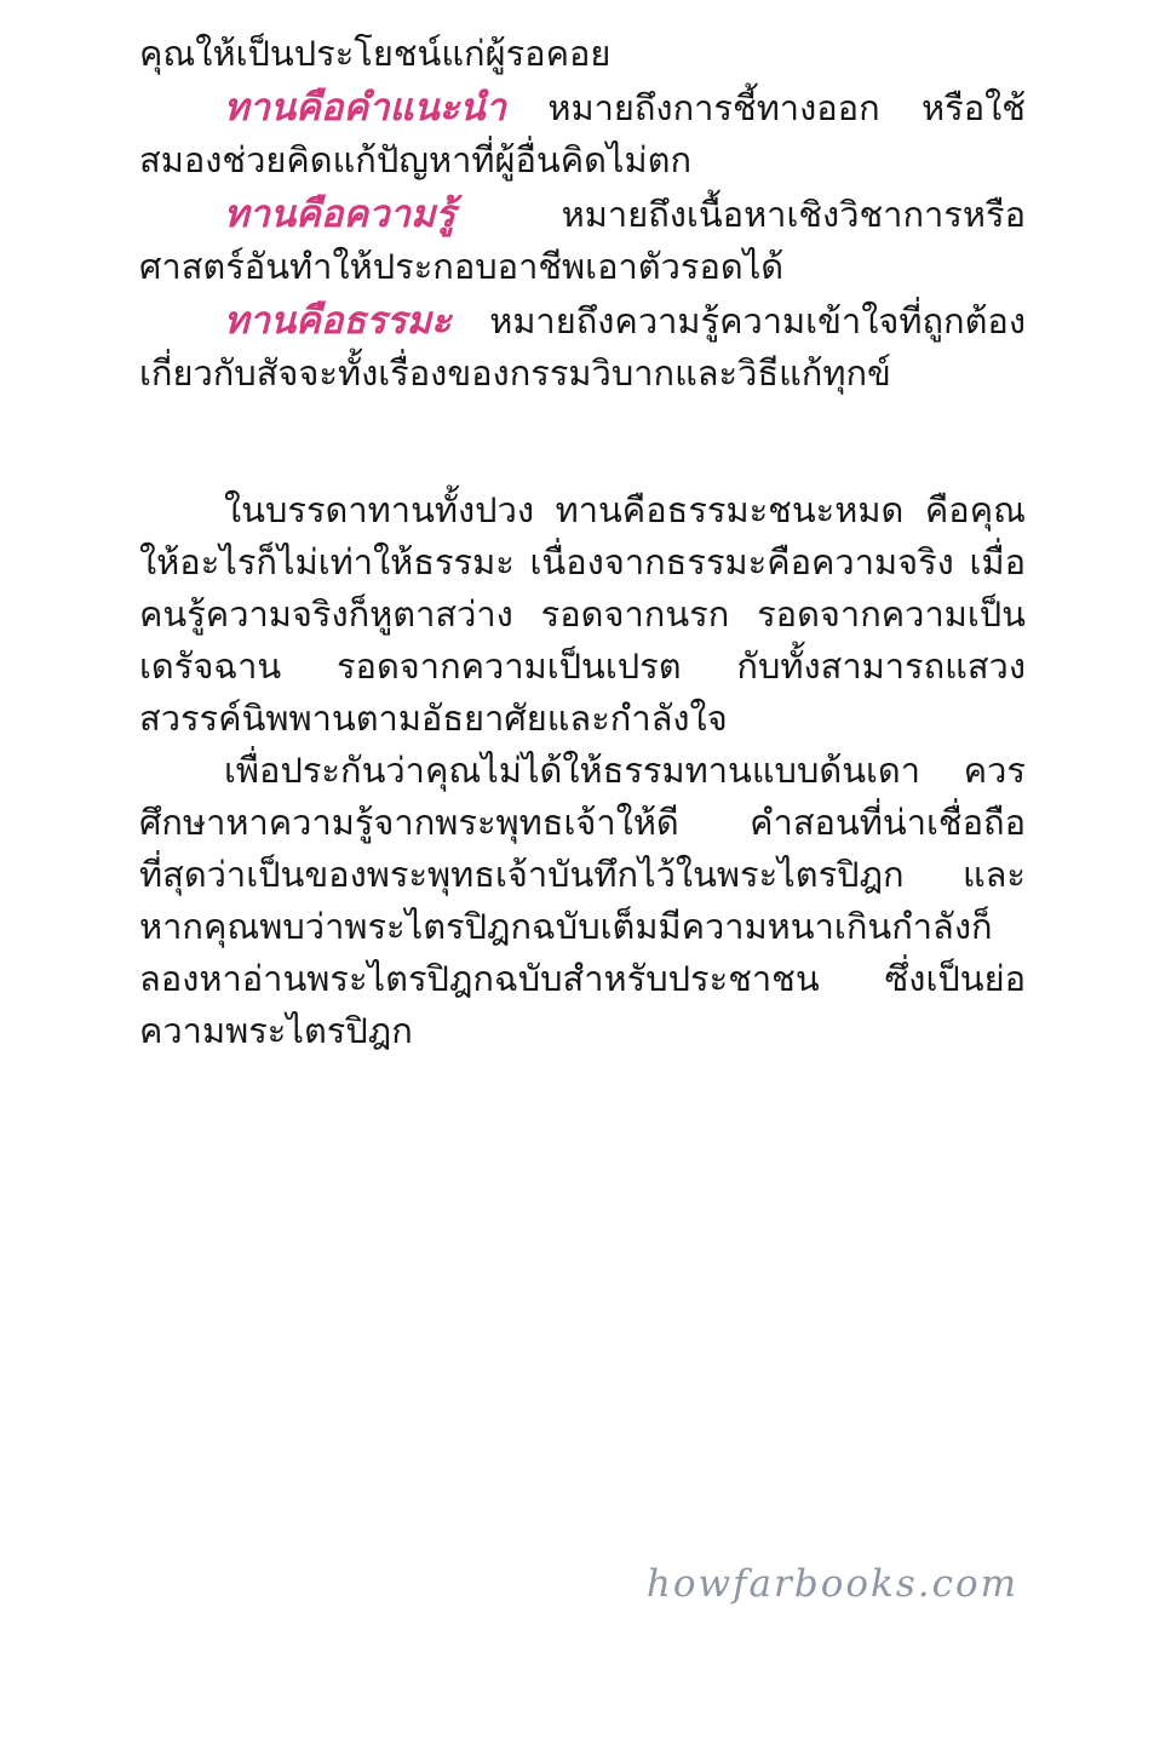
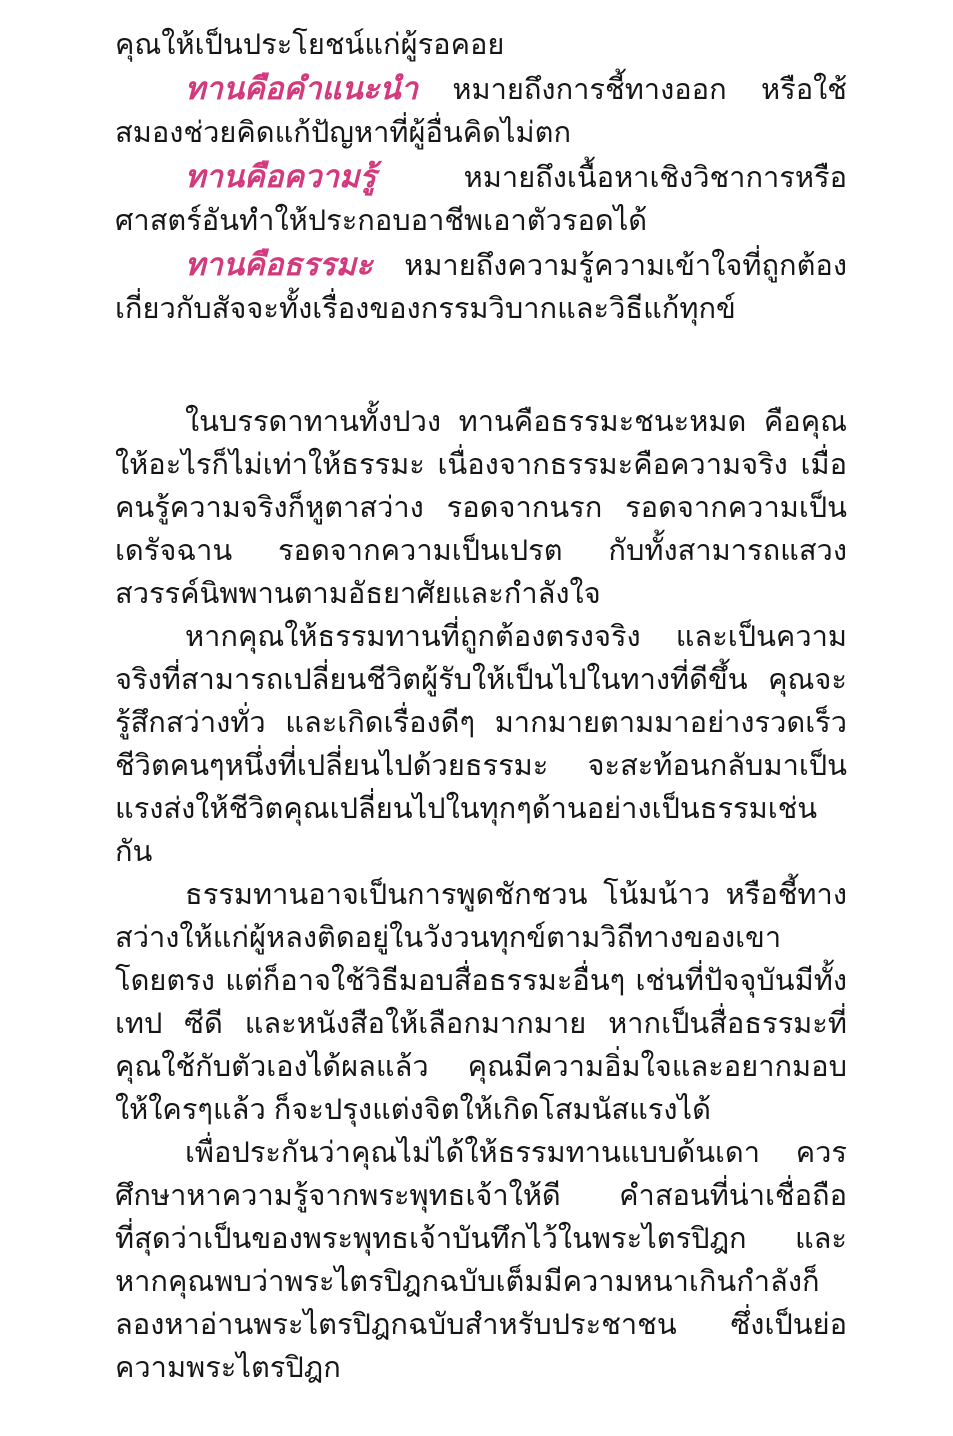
  คุณให้เป็นประโยชน์แก่ผู้รอคอย
  ทานคือคำแนะนำ หมายถึงการชี้ทางออก หรือใช้สมองช่วยคิดแก้ปัญหาที่ผู้อื่นคิดไม่ตก
  ทานคือความรู้ หมายถึงเนื้อหาเชิงวิชาการหรือศาสตร์อันทำให้ประกอบอาชีพเอาตัวรอดได้
  ทานคือธรรมะ หมายถึงความรู้ความเข้าใจที่ถูกต้องเกี่ยวกับสัจจะทั้งเรื่องของกรรมวิบากและวิธีแก้ทุกข์
  ในบรรดาทานทั้งปวง ทานคือธรรมะชนะหมด คือคุณให้อะไรก็ไม่เท่าให้ธรรมะ เนื่องจากธรรมะคือความจริง เมื่อคนรู้ความจริงก็หูตาสว่าง รอดจากนรก รอดจากความเป็นเดรัจฉาน รอดจากความเป็นเปรต กับทั้งสามารถแสวงสวรรค์นิพพานตามอัธยาศัยและกำลังใจ
+ หากคุณให้ธรรมทานที่ถูกต้องตรงจริง และเป็นความจริงที่สามารถเปลี่ยนชีวิตผู้รับให้เป็นไปในทางที่ดีขึ้น คุณจะรู้สึกสว่างทั่ว และเกิดเรื่องดีๆ มากมายตามมาอย่างรวดเร็ว ชีวิตคนๆหนึ่งที่เปลี่ยนไปด้วยธรรมะ จะสะท้อนกลับมาเป็นแรงส่งให้ชีวิตคุณเปลี่ยนไปในทุกๆด้านอย่างเป็นธรรมเช่นกัน
+ ธรรมทานอาจเป็นการพูดชักชวน โน้มน้าว หรือชี้ทางสว่างให้แก่ผู้หลงติดอยู่ในวังวนทุกข์ตามวิถีทางของเขาโดยตรง แต่ก็อาจใช้วิธีมอบสื่อธรรมะอื่นๆ เช่นที่ปัจจุบันมีทั้งเทป ซีดี และหนังสือให้เลือกมากมาย หากเป็นสื่อธรรมะที่คุณใช้กับตัวเองได้ผลแล้ว คุณมีความอิ่มใจและอยากมอบให้ใครๆแล้ว ก็จะปรุงแต่งจิตให้เกิดโสมนัสแรงได้
  เพื่อประกันว่าคุณไม่ได้ให้ธรรมทานแบบด้นเดา ควรศึกษาหาความรู้จากพระพุทธเจ้าให้ดี คำสอนที่น่าเชื่อถือที่สุดว่าเป็นของพระพุทธเจ้าบันทึกไว้ในพระไตรปิฎก และหากคุณพบว่าพระไตรปิฎกฉบับเต็มมีความหนาเกินกำลังก็ลองหาอ่านพระไตรปิฎกฉบับสำหรับประชาชน ซึ่งเป็นย่อความพระไตรปิฎก
- howfarbooks.com
